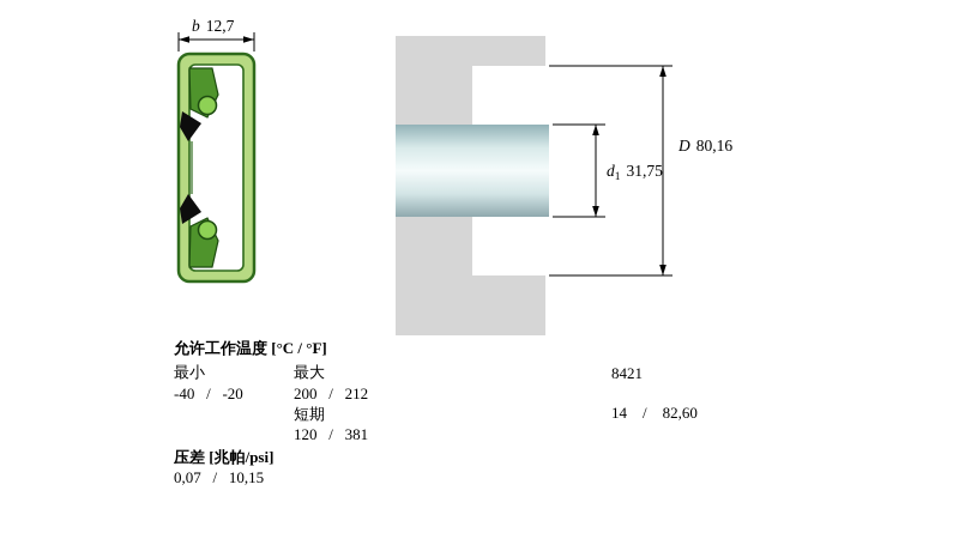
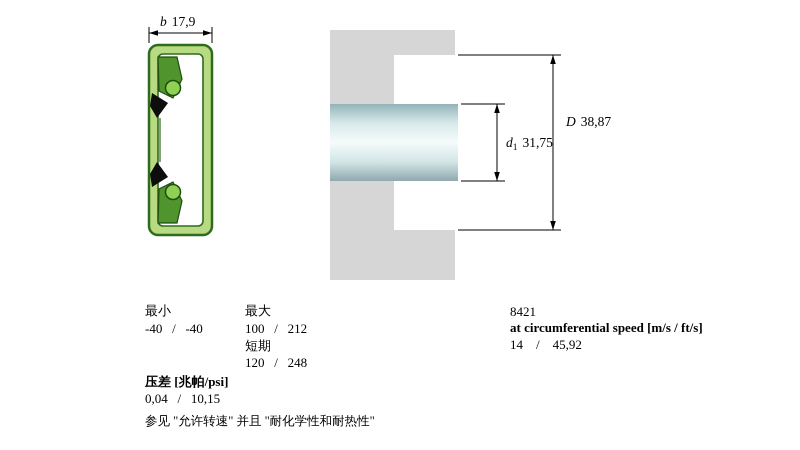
  d1 31,75
- D 80,16
+ D 38,87
- b 12,7
+ b 17,9
- 允许工作温度 [°C / °F]
  最小
  最大
- -40 / -20
+ -40 / -40
- 200 / 212
+ 100 / 212
  短期
- 120 / 381
+ 120 / 248
  压差 [兆帕/psi]
- 0,07 / 10,15
+ 0,04 / 10,15
+ 参见 "允许转速" 并且 "耐化学性和耐热性"
  8421
+ at circumferential speed [m/s / ft/s]
- 14 / 82,60
+ 14 / 45,92
